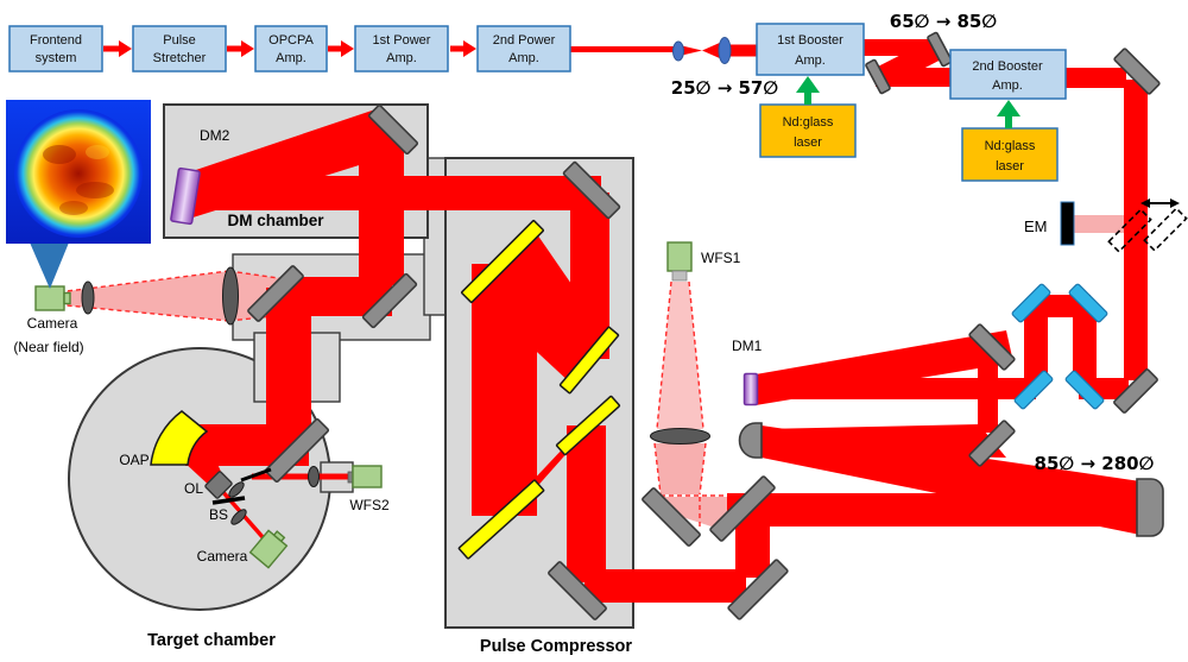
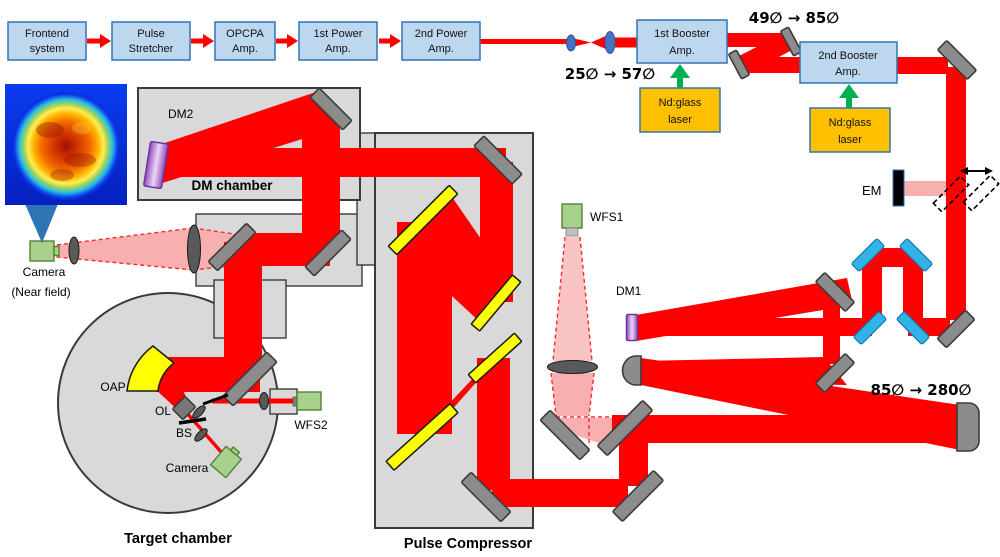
  Frontend
  system
  Pulse
  Stretcher
  OPCPA
  Amp.
  1st Power
  Amp.
  2nd Power
  Amp.
  1st Booster
  Amp.
  2nd Booster
  Amp.
  Nd:glass
  laser
  Nd:glass
  laser
  DM2
  DM chamber
  Camera
  (Near field)
  OAP
  OL
  BS
  Camera
  WFS2
  Target chamber
  Pulse Compressor
  WFS1
  DM1
  EM
  25∅ → 57∅
- 65∅ → 85∅
+ 49∅ → 85∅
  85∅ → 280∅
